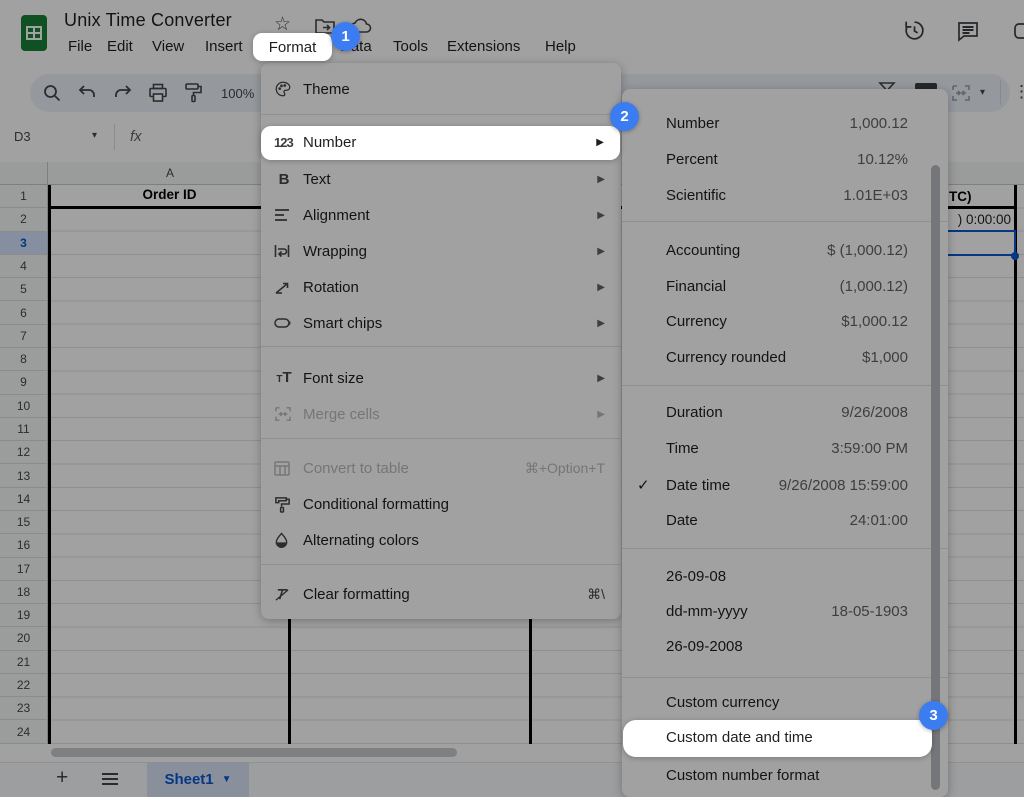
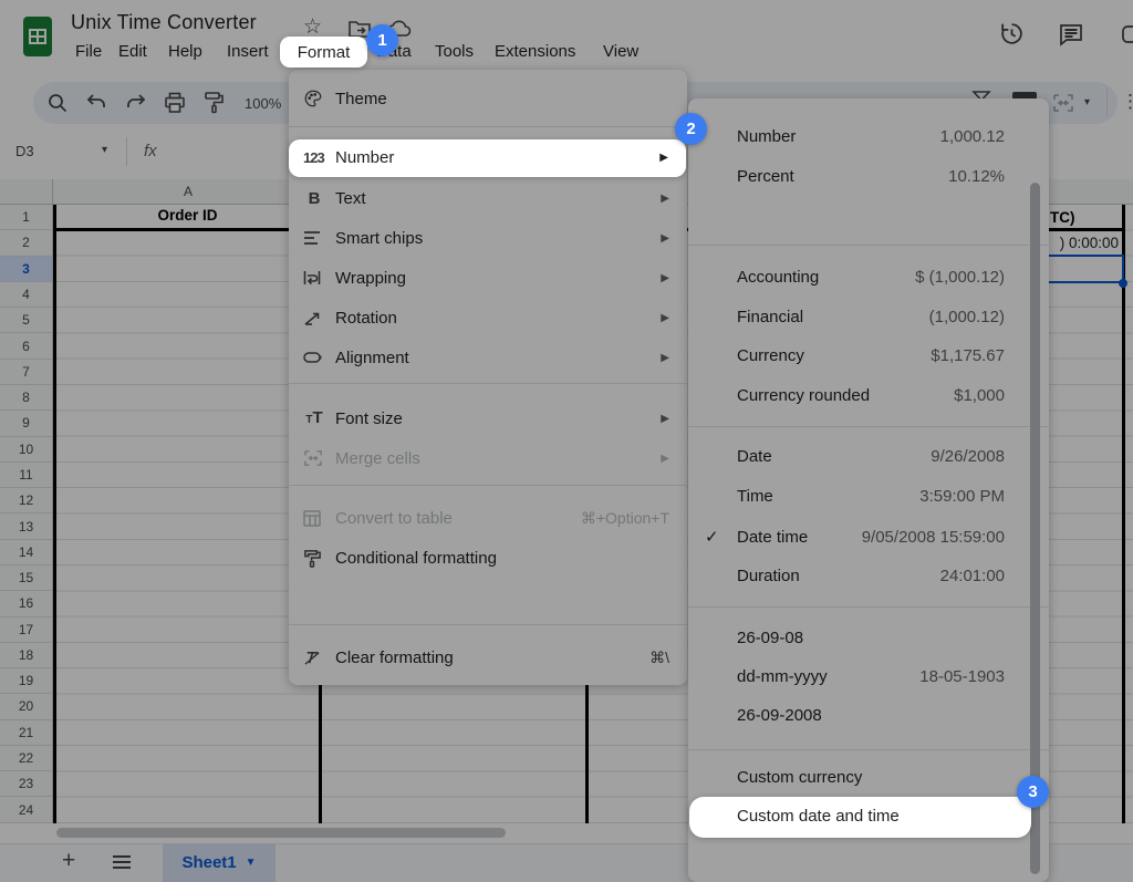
  Unix Time Converter
  ☆
  File
  Edit
- View
+ Help
  Insert
  Tools
  Extensions
- Help
+ View
  100%
  ▾
  ⋮
  D3
  ▾
  fx
  A
  1
  2
  3
  4
  5
  6
  7
  8
  9
  10
  11
  12
  13
  14
  15
  16
  17
  18
  19
  20
  21
  22
  23
  24
  Order ID
  TC)
  ) 0:00:00
  +
  Sheet1
  ▼
  Theme
  B
  Text
  ▶
- Alignment
+ Smart chips
  ▶
  Wrapping
  ▶
  Rotation
  ▶
- Smart chips
+ Alignment
  ▶
  TT
  Font size
  ▶
  Merge cells
  ▶
  Convert to table
  ⌘+Option+T
  Conditional formatting
- Alternating colors
  Clear formatting
  ⌘\
  Number
  1,000.12
  Percent
  10.12%
- Scientific
- 1.01E+03
  Accounting
  $ (1,000.12)
  Financial
  (1,000.12)
  Currency
- $1,000.12
+ $1,175.67
  Currency rounded
  $1,000
- Duration
+ Date
  9/26/2008
  Time
  3:59:00 PM
  ✓
  Date time
- 9/26/2008 15:59:00
+ 9/05/2008 15:59:00
- Date
+ Duration
  24:01:00
  26-09-08
  dd-mm-yyyy
  18-05-1903
  26-09-2008
  Custom currency
- Custom number format
  Format
  123
  Number
  ▶
  Custom date and time
  1
  2
  3
